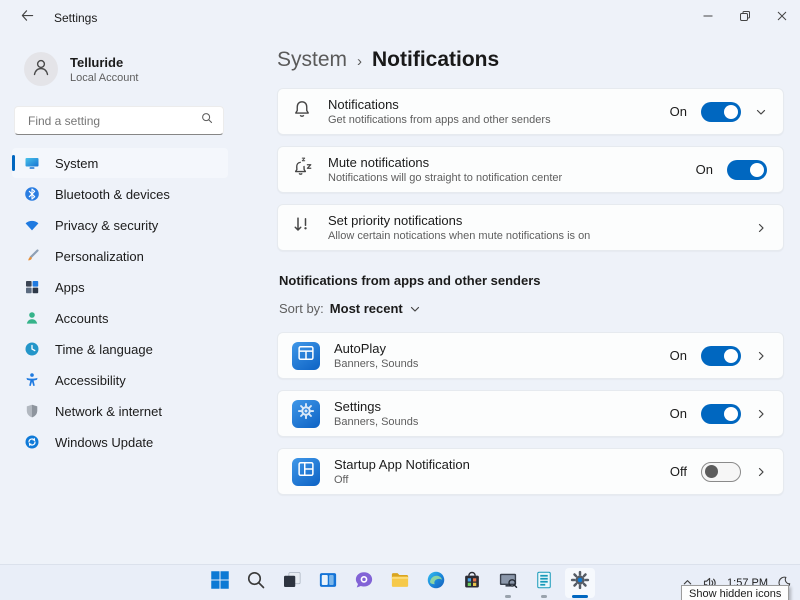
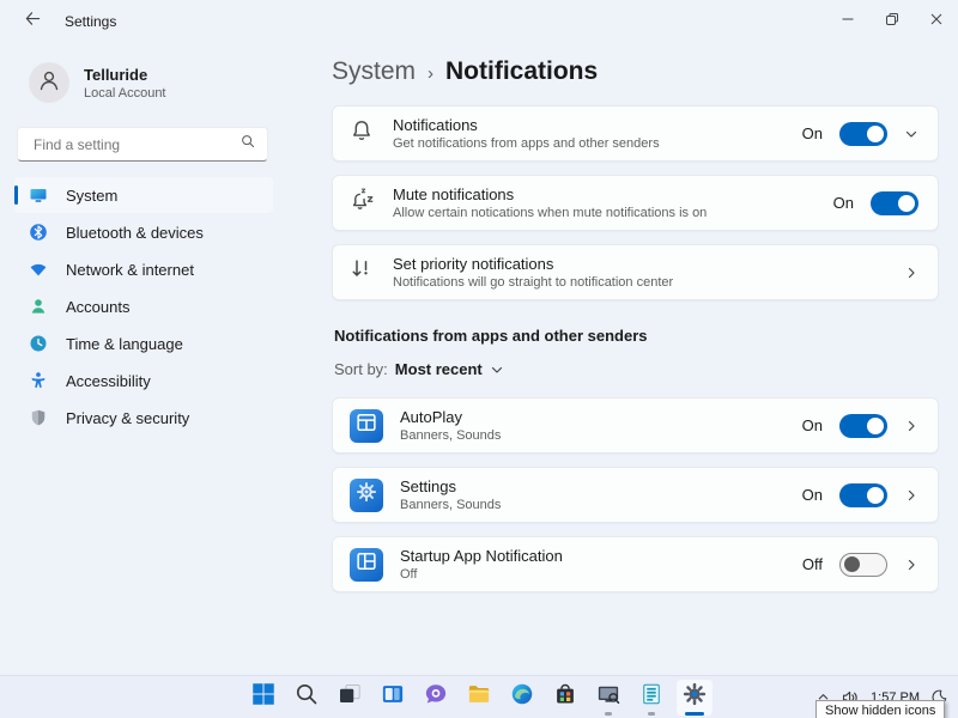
  Settings
  Telluride
  Local Account
  Find a setting
  System
  Bluetooth & devices
- Privacy & security
+ Network & internet
- Personalization
- Apps
  Accounts
  Time & language
  Accessibility
- Network & internet
+ Privacy & security
- Windows Update
  System
  ›
  Notifications
  Notifications
  Get notifications from apps and other senders
  On
  Mute notifications
- Notifications will go straight to notification center
+ Allow certain notications when mute notifications is on
  On
  Set priority notifications
- Allow certain notications when mute notifications is on
+ Notifications will go straight to notification center
  Notifications from apps and other senders
  Sort by:
  Most recent
  AutoPlay
  Banners, Sounds
  On
  Settings
  Banners, Sounds
  On
  Startup App Notification
  Off
  Off
  1:57 PM
  Show hidden icons
